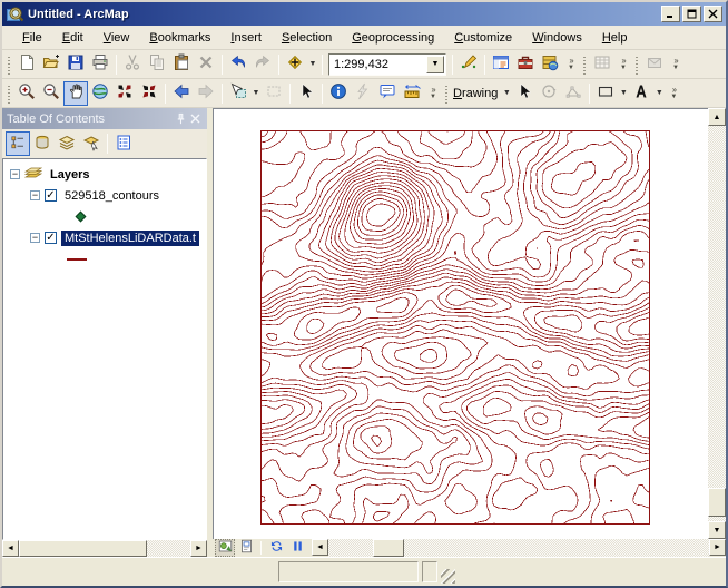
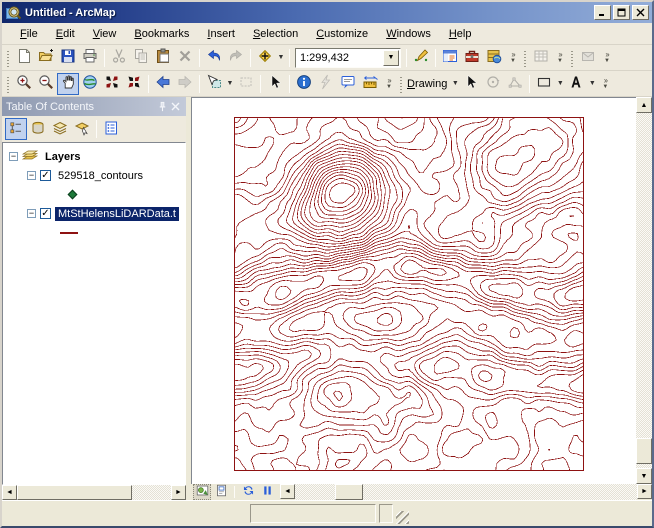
  Untitled - ArcMap
  File
  Edit
  View
  Bookmarks
  Insert
  Selection
- Geoprocessing
  Customize
  Windows
  Help
  1:299,432
  ››
  ››
  ››
  ››
  Drawing
  ››
  Table Of Contents
  −
  Layers
  −
  ✓
  529518_contours
  −
  ✓
  MtStHelensLiDARData.t
